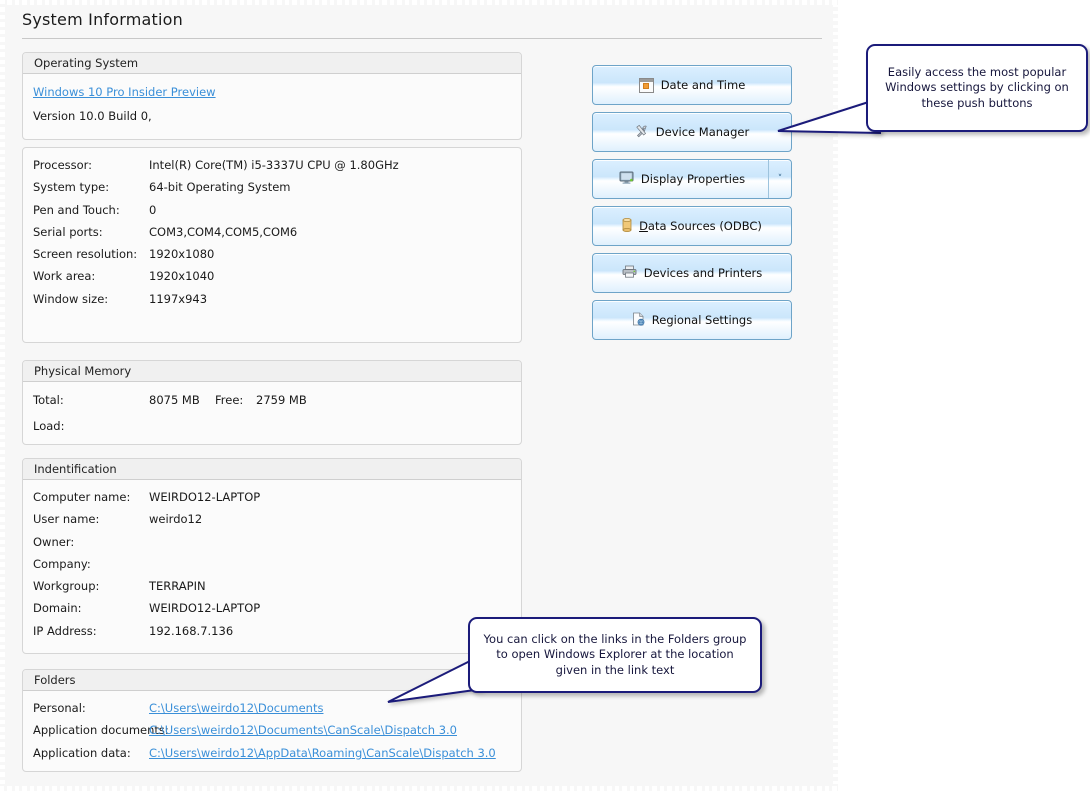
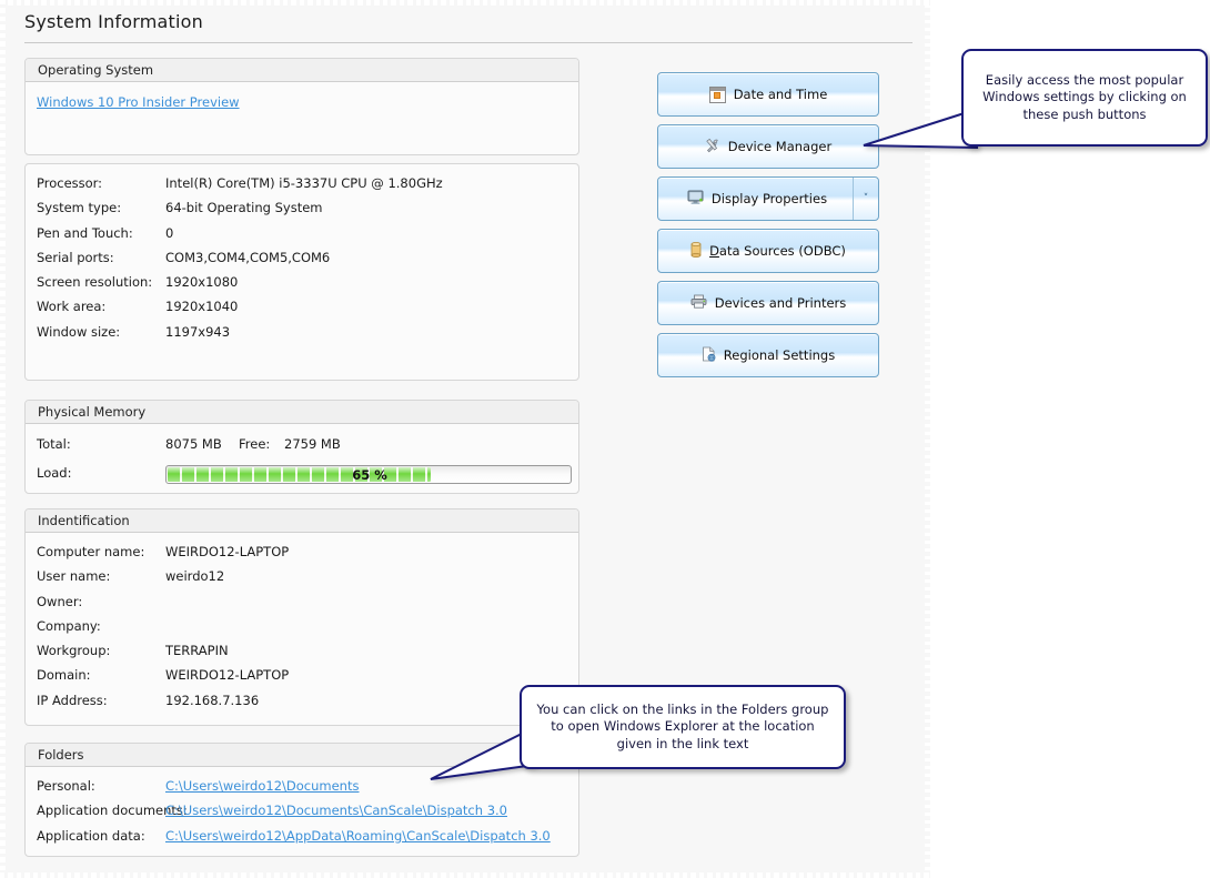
  System Information
  Operating System
  Windows 10 Pro Insider Preview
- Version 10.0 Build 0,
  Processor:
  Intel(R) Core(TM) i5-3337U CPU @ 1.80GHz
  System type:
  64-bit Operating System
  Pen and Touch:
  0
  Serial ports:
  COM3,COM4,COM5,COM6
  Screen resolution:
  1920x1080
  Work area:
  1920x1040
  Window size:
  1197x943
  Physical Memory
  Total:
  8075 MB
  Free:
  2759 MB
  Load:
+ 65 %
  Indentification
  Computer name:
  WEIRDO12-LAPTOP
  User name:
  weirdo12
  Owner:
  Company:
  Workgroup:
  TERRAPIN
  Domain:
  WEIRDO12-LAPTOP
  IP Address:
  192.168.7.136
  Folders
  Personal:
  C:\Users\weirdo12\Documents
  Application documents:
  C:\Users\weirdo12\Documents\CanScale\Dispatch 3.0
  Application data:
  C:\Users\weirdo12\AppData\Roaming\CanScale\Dispatch 3.0
  Date and Time
  Device Manager
  Display Properties
  ˅
  Data Sources (ODBC)
  Devices and Printers
  Regional Settings
  Easily access the most popular Windows settings by clicking on these push buttons
  You can click on the links in the Folders group to open Windows Explorer at the location given in the link text
